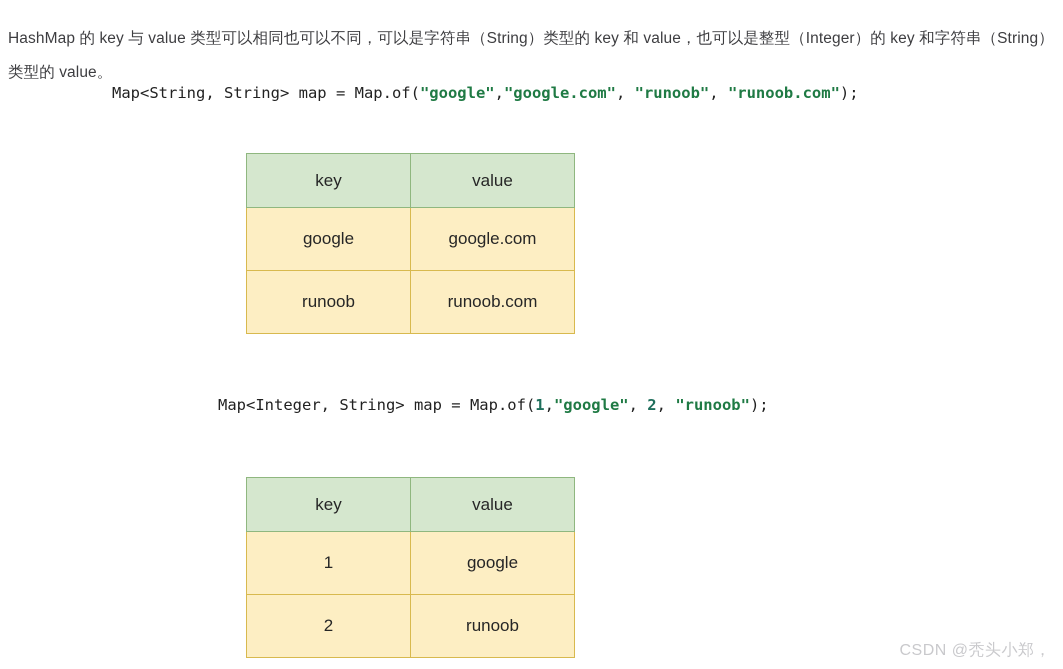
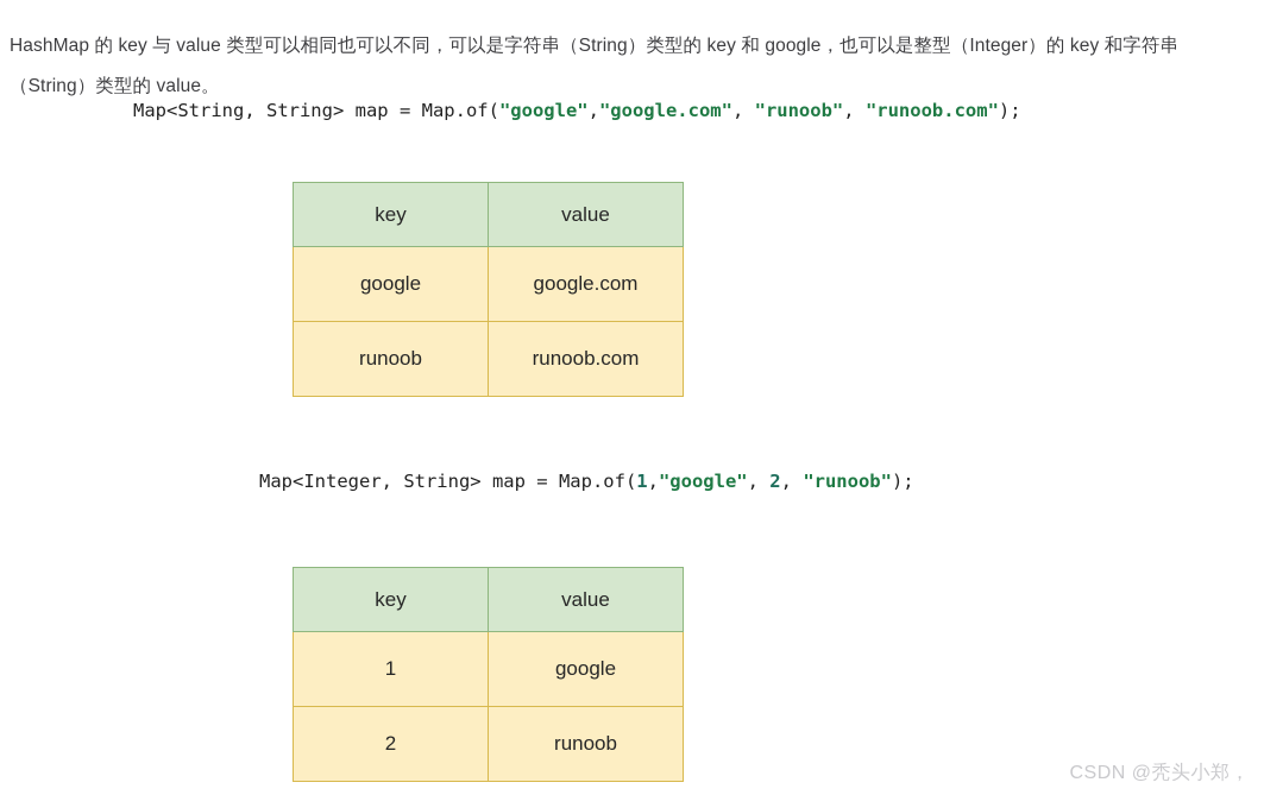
- HashMap 的 key 与 value 类型可以相同也可以不同，可以是字符串（String）类型的 key 和 value，也可以是整型（Integer）的 key 和字符串（String）类型的 value。
+ HashMap 的 key 与 value 类型可以相同也可以不同，可以是字符串（String）类型的 key 和 google，也可以是整型（Integer）的 key 和字符串（String）类型的 value。
  Map<String, String> map = Map.of("google","google.com", "runoob", "runoob.com");
  key	value
  google	google.com
  runoob	runoob.com
  Map<Integer, String> map = Map.of(1,"google", 2, "runoob");
  key	value
  1	google
  2	runoob
  CSDN @秃头小郑，
